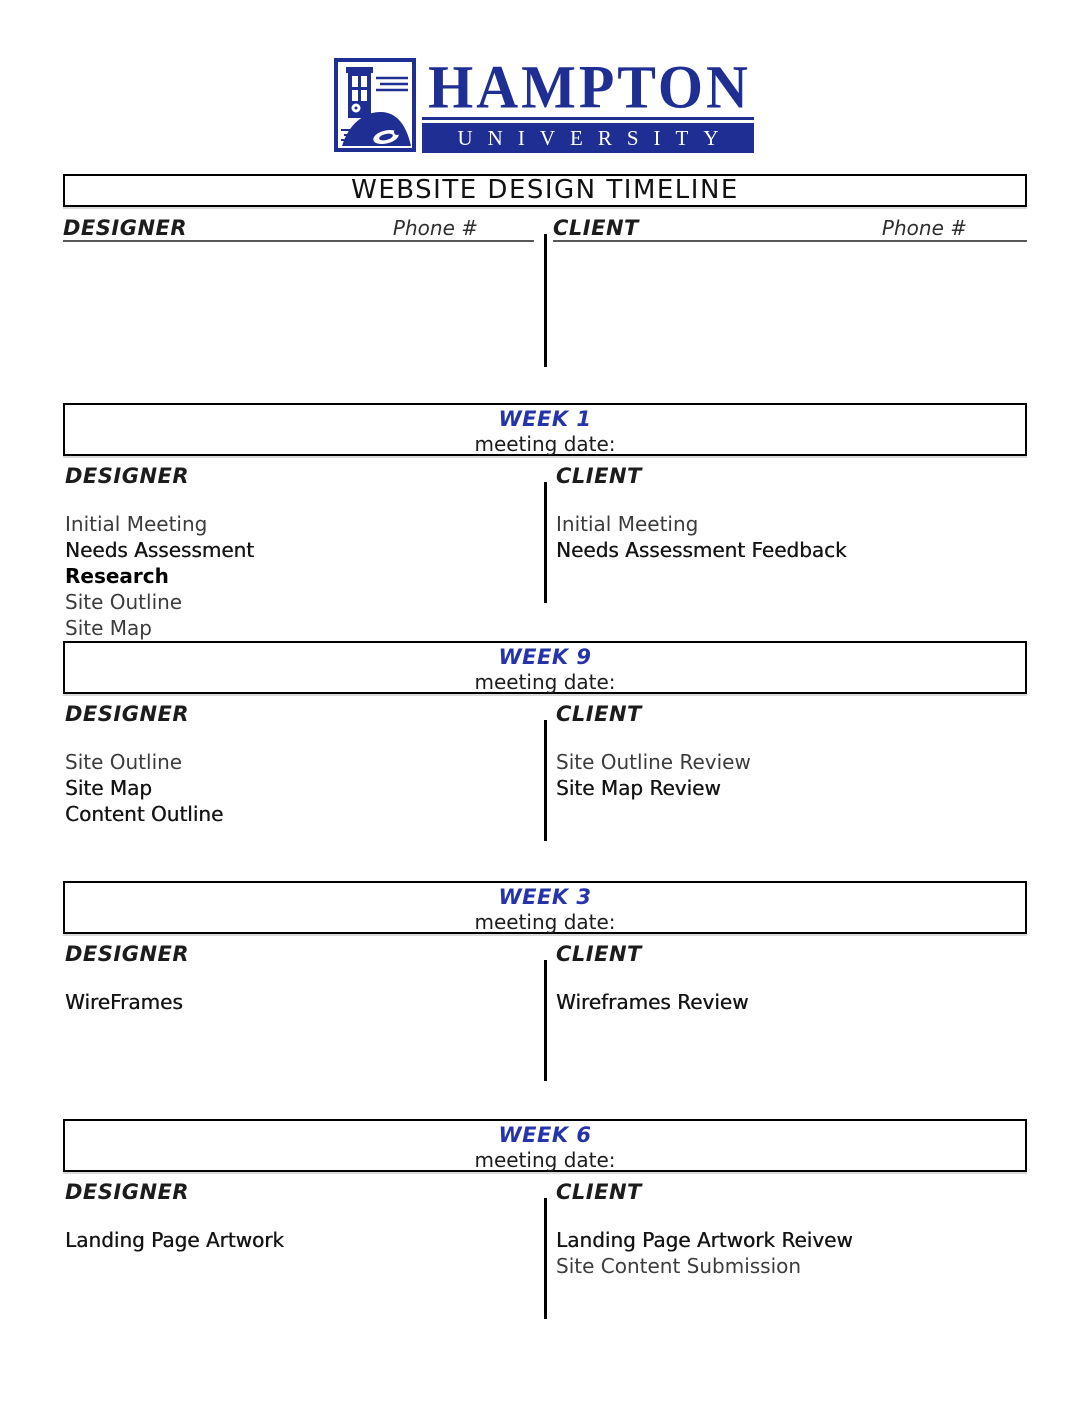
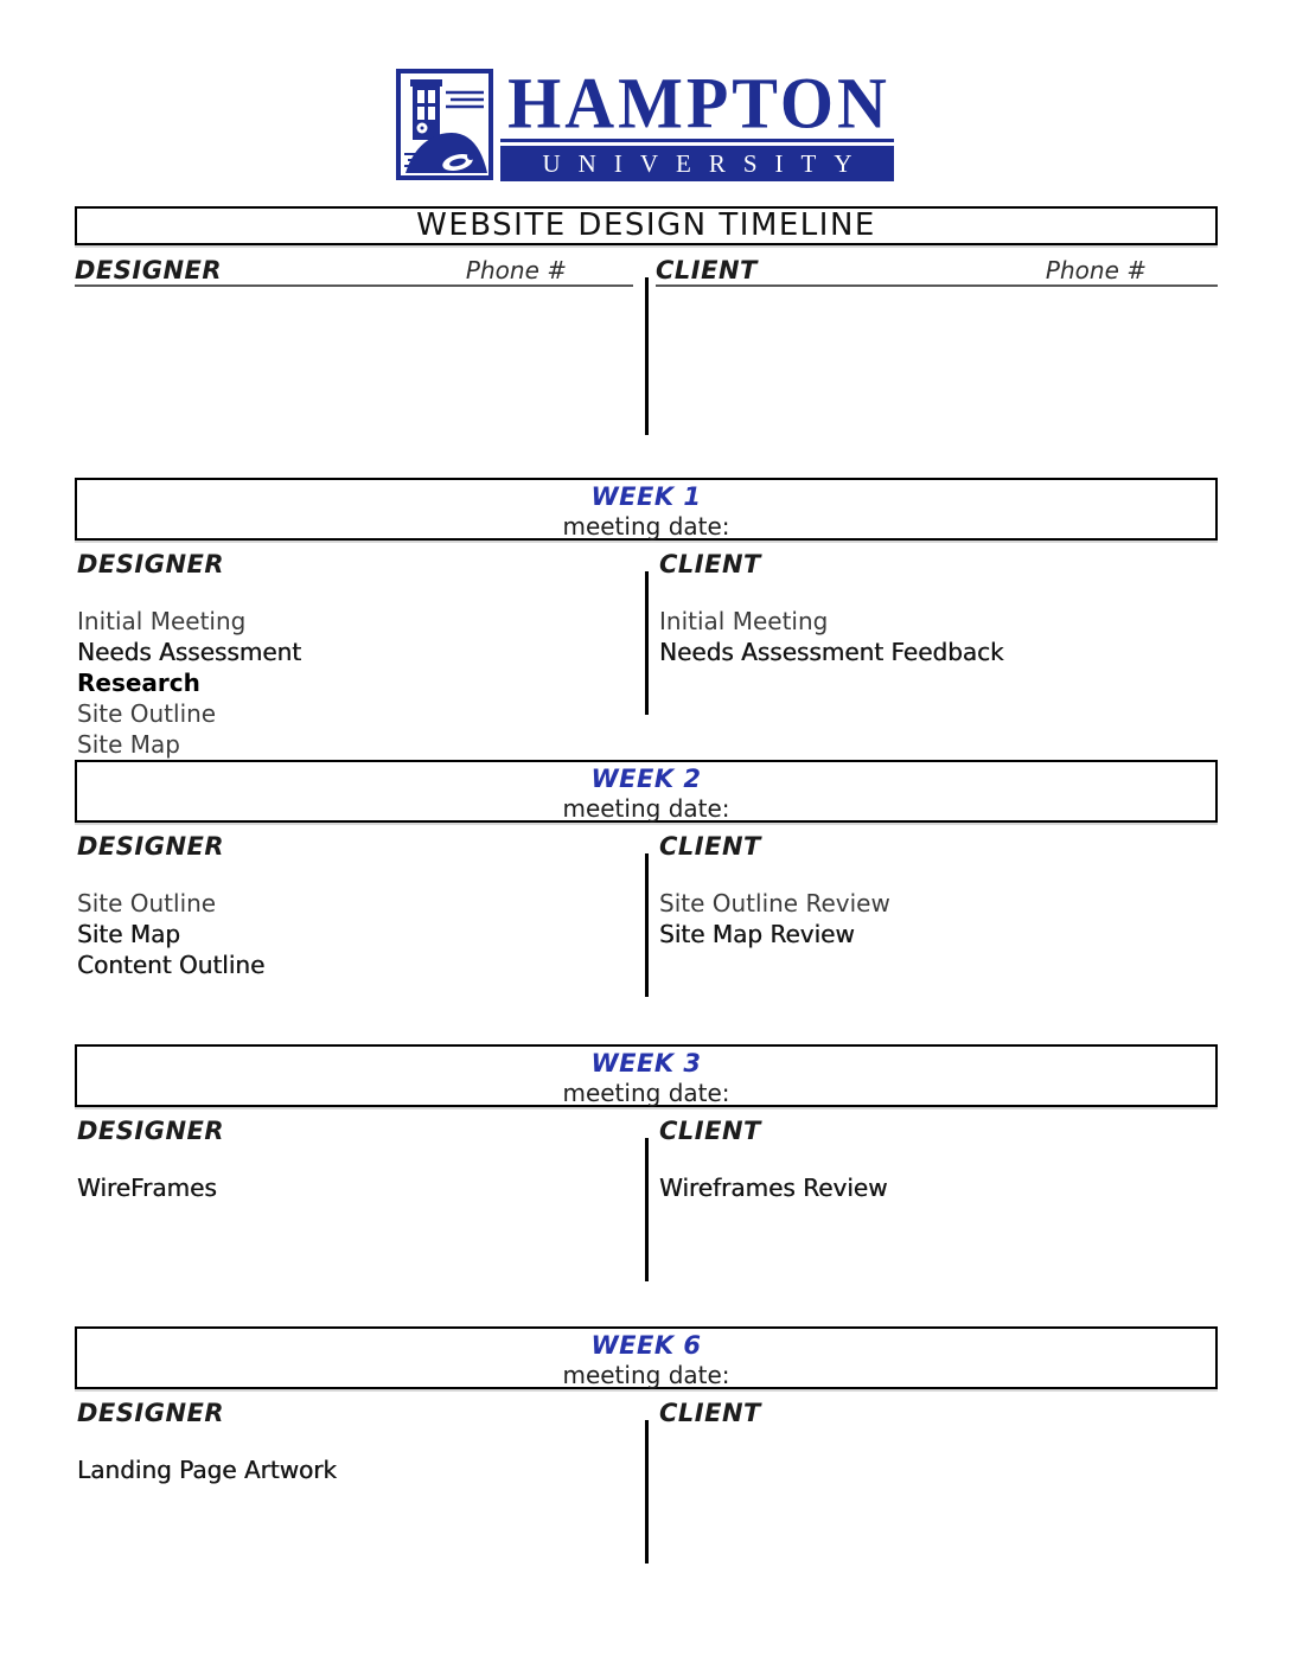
  HAMPTON
  UNIVERSITY
  WEBSITE DESIGN TIMELINE
  DESIGNER
  Phone #
  CLIENT
  Phone #
  WEEK 1
  meeting date:
  DESIGNER
  CLIENT
  Initial Meeting
  Needs Assessment
  Research
  Site Outline
  Site Map
  Initial Meeting
  Needs Assessment Feedback
- WEEK 9
+ WEEK 2
  meeting date:
  DESIGNER
  CLIENT
  Site Outline
  Site Map
  Content Outline
  Site Outline Review
  Site Map Review
  WEEK 3
  meeting date:
  DESIGNER
  CLIENT
  WireFrames
  Wireframes Review
  WEEK 6
  meeting date:
  DESIGNER
  CLIENT
  Landing Page Artwork
- Landing Page Artwork Reivew
- Site Content Submission
